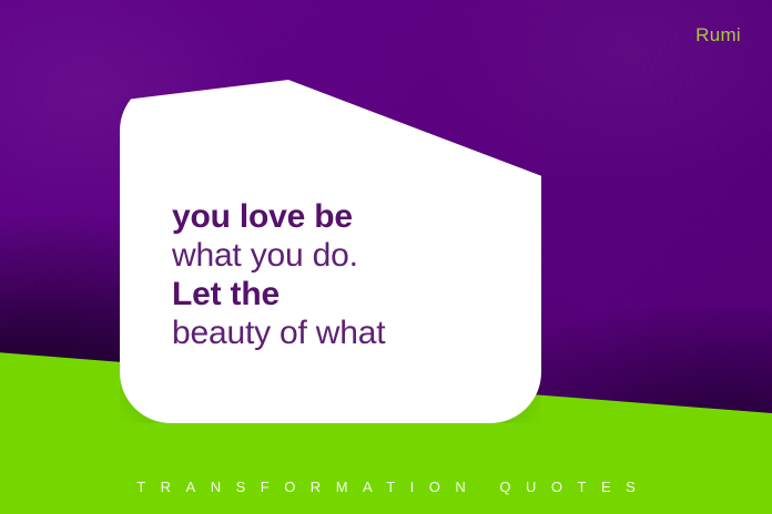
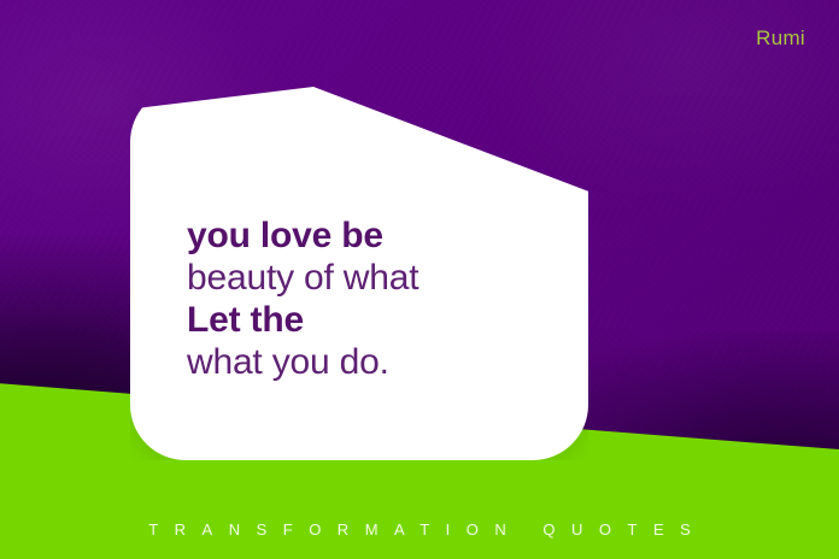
  you love be
- what you do.
+ beauty of what
  Let the
- beauty of what
+ what you do.
  Rumi
  TRANSFORMATION QUOTES
